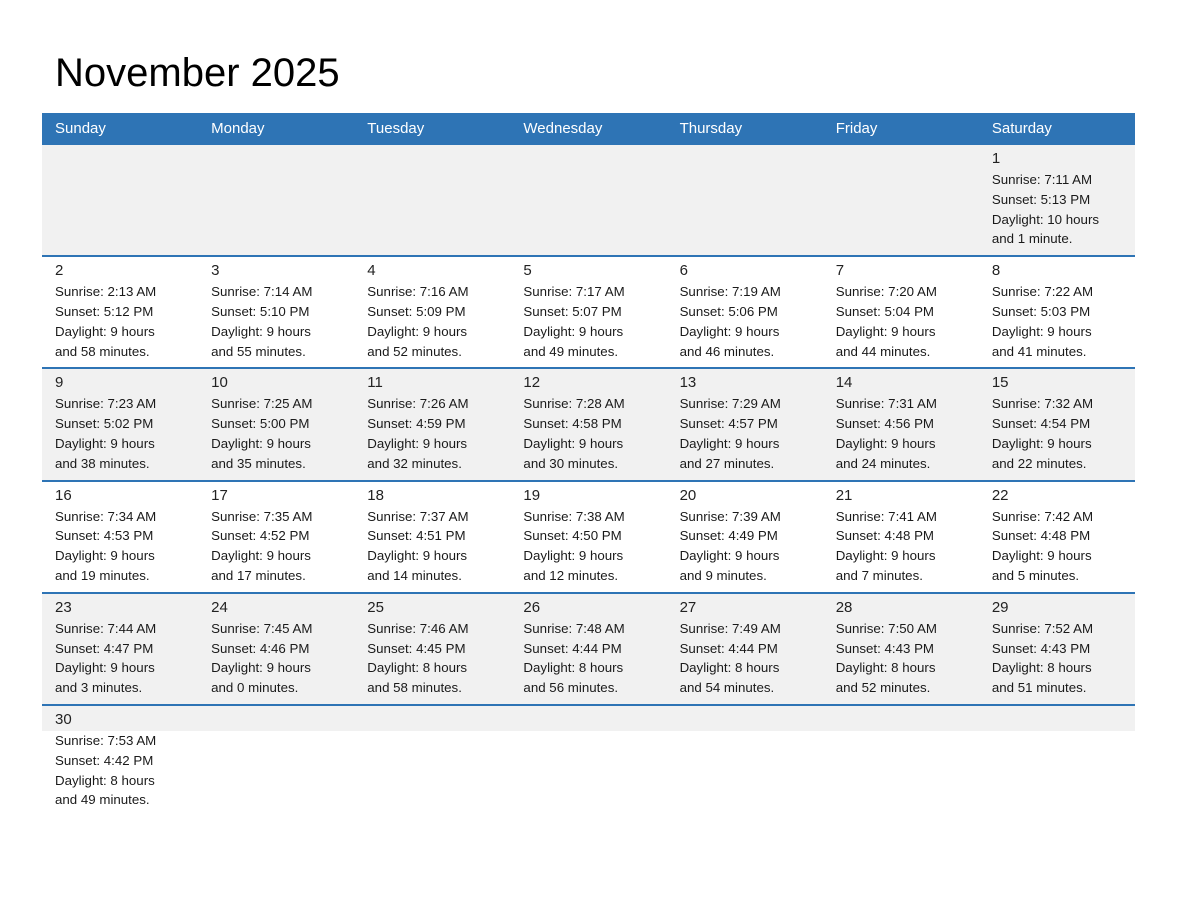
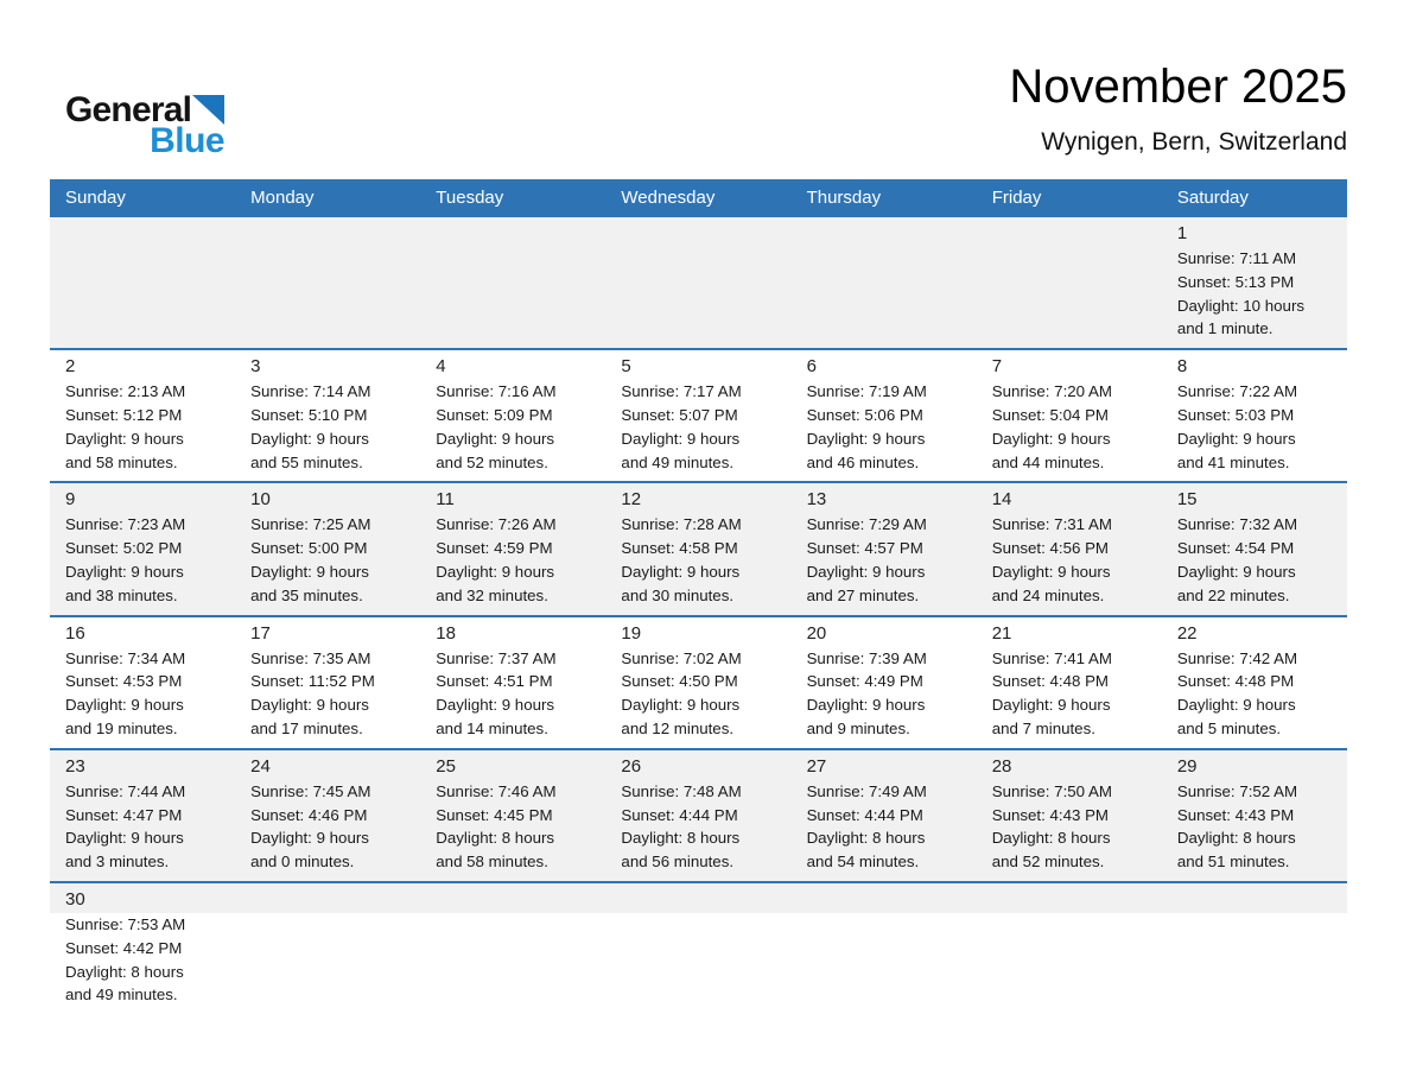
+ General
+ Blue
  November 2025
+ Wynigen, Bern, Switzerland
  Sunday
  Monday
  Tuesday
  Wednesday
  Thursday
  Friday
  Saturday
  1
  Sunrise: 7:11 AM
  Sunset: 5:13 PM
  Daylight: 10 hours
  and 1 minute.
  2
  Sunrise: 2:13 AM
  Sunset: 5:12 PM
  Daylight: 9 hours
  and 58 minutes.
  3
  Sunrise: 7:14 AM
  Sunset: 5:10 PM
  Daylight: 9 hours
  and 55 minutes.
  4
  Sunrise: 7:16 AM
  Sunset: 5:09 PM
  Daylight: 9 hours
  and 52 minutes.
  5
  Sunrise: 7:17 AM
  Sunset: 5:07 PM
  Daylight: 9 hours
  and 49 minutes.
  6
  Sunrise: 7:19 AM
  Sunset: 5:06 PM
  Daylight: 9 hours
  and 46 minutes.
  7
  Sunrise: 7:20 AM
  Sunset: 5:04 PM
  Daylight: 9 hours
  and 44 minutes.
  8
  Sunrise: 7:22 AM
  Sunset: 5:03 PM
  Daylight: 9 hours
  and 41 minutes.
  9
  Sunrise: 7:23 AM
  Sunset: 5:02 PM
  Daylight: 9 hours
  and 38 minutes.
  10
  Sunrise: 7:25 AM
  Sunset: 5:00 PM
  Daylight: 9 hours
  and 35 minutes.
  11
  Sunrise: 7:26 AM
  Sunset: 4:59 PM
  Daylight: 9 hours
  and 32 minutes.
  12
  Sunrise: 7:28 AM
  Sunset: 4:58 PM
  Daylight: 9 hours
  and 30 minutes.
  13
  Sunrise: 7:29 AM
  Sunset: 4:57 PM
  Daylight: 9 hours
  and 27 minutes.
  14
  Sunrise: 7:31 AM
  Sunset: 4:56 PM
  Daylight: 9 hours
  and 24 minutes.
  15
  Sunrise: 7:32 AM
  Sunset: 4:54 PM
  Daylight: 9 hours
  and 22 minutes.
  16
  Sunrise: 7:34 AM
  Sunset: 4:53 PM
  Daylight: 9 hours
  and 19 minutes.
  17
  Sunrise: 7:35 AM
- Sunset: 4:52 PM
+ Sunset: 11:52 PM
  Daylight: 9 hours
  and 17 minutes.
  18
  Sunrise: 7:37 AM
  Sunset: 4:51 PM
  Daylight: 9 hours
  and 14 minutes.
  19
- Sunrise: 7:38 AM
+ Sunrise: 7:02 AM
  Sunset: 4:50 PM
  Daylight: 9 hours
  and 12 minutes.
  20
  Sunrise: 7:39 AM
  Sunset: 4:49 PM
  Daylight: 9 hours
  and 9 minutes.
  21
  Sunrise: 7:41 AM
  Sunset: 4:48 PM
  Daylight: 9 hours
  and 7 minutes.
  22
  Sunrise: 7:42 AM
  Sunset: 4:48 PM
  Daylight: 9 hours
  and 5 minutes.
  23
  Sunrise: 7:44 AM
  Sunset: 4:47 PM
  Daylight: 9 hours
  and 3 minutes.
  24
  Sunrise: 7:45 AM
  Sunset: 4:46 PM
  Daylight: 9 hours
  and 0 minutes.
  25
  Sunrise: 7:46 AM
  Sunset: 4:45 PM
  Daylight: 8 hours
  and 58 minutes.
  26
  Sunrise: 7:48 AM
  Sunset: 4:44 PM
  Daylight: 8 hours
  and 56 minutes.
  27
  Sunrise: 7:49 AM
  Sunset: 4:44 PM
  Daylight: 8 hours
  and 54 minutes.
  28
  Sunrise: 7:50 AM
  Sunset: 4:43 PM
  Daylight: 8 hours
  and 52 minutes.
  29
  Sunrise: 7:52 AM
  Sunset: 4:43 PM
  Daylight: 8 hours
  and 51 minutes.
  30
  Sunrise: 7:53 AM
  Sunset: 4:42 PM
  Daylight: 8 hours
  and 49 minutes.
